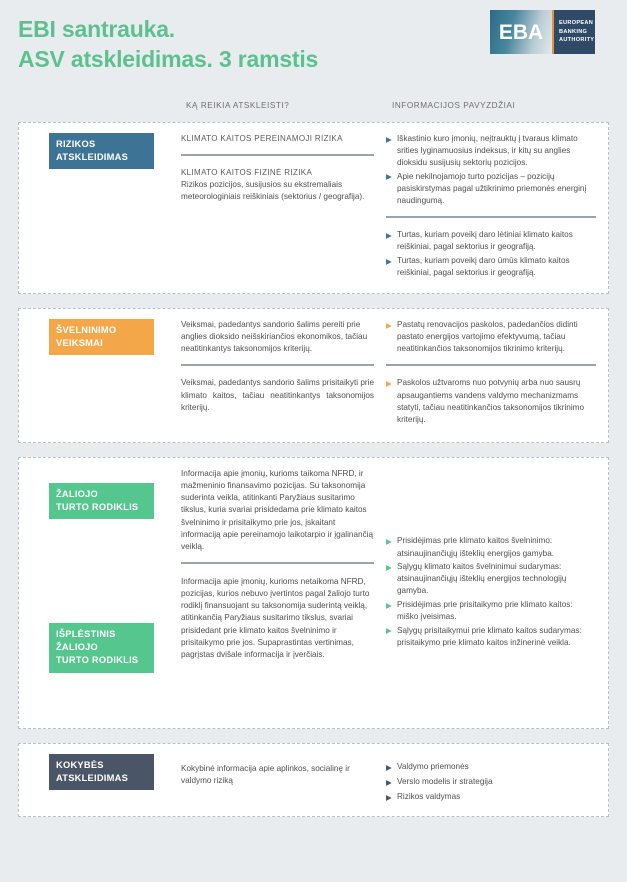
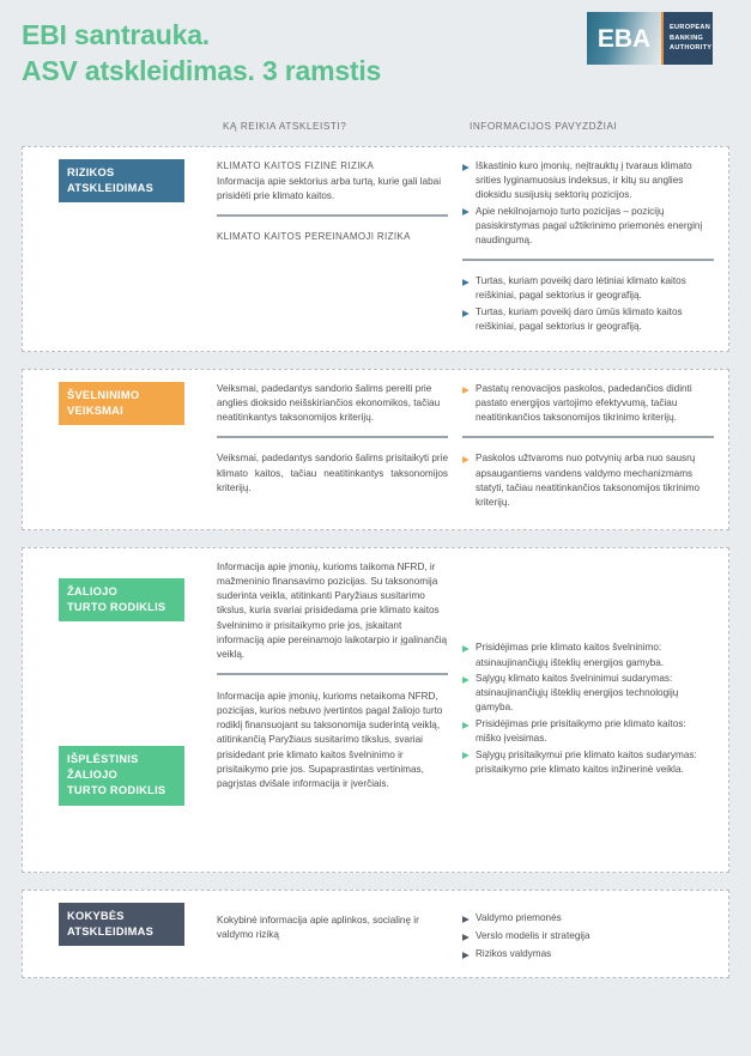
  EBI santrauka.
  ASV atskleidimas. 3 ramstis
  EBA
  KĄ REIKIA ATSKLEISTI?
  INFORMACIJOS PAVYZDŽIAI
  RIZIKOS
  ATSKLEIDIMAS
- KLIMATO KAITOS PEREINAMOJI RIZIKA
+ KLIMATO KAITOS FIZINĖ RIZIKA
+ Informacija apie sektorius arba turtą, kurie gali labai prisidėti prie klimato kaitos.
- KLIMATO KAITOS FIZINĖ RIZIKA
+ KLIMATO KAITOS PEREINAMOJI RIZIKA
- Rizikos pozicijos, susijusios su ekstremaliais meteorologiniais reiškiniais (sektorius / geografija).
  ▶
  Iškastinio kuro įmonių, neįtrauktų į tvaraus klimato srities lyginamuosius indeksus, ir kitų su anglies dioksidu susijusių sektorių pozicijos.
  ▶
  Apie nekilnojamojo turto pozicijas – pozicijų pasiskirstymas pagal užtikrinimo priemonės energinį naudingumą.
  ▶
  Turtas, kuriam poveikį daro lėtiniai klimato kaitos reiškiniai, pagal sektorius ir geografiją.
  ▶
  Turtas, kuriam poveikį daro ūmūs klimato kaitos reiškiniai, pagal sektorius ir geografiją.
  ŠVELNINIMO
  VEIKSMAI
  Veiksmai, padedantys sandorio šalims pereiti prie anglies dioksido neišskiriančios ekonomikos, tačiau neatitinkantys taksonomijos kriterijų.
  Veiksmai, padedantys sandorio šalims prisitaikyti prie klimato kaitos, tačiau neatitinkantys taksonomijos kriterijų.
  ▶
  Pastatų renovacijos paskolos, padedančios didinti pastato energijos vartojimo efektyvumą, tačiau neatitinkančios taksonomijos tikrinimo kriterijų.
  ▶
  Paskolos užtvaroms nuo potvynių arba nuo sausrų apsaugantiems vandens valdymo mechanizmams statyti, tačiau neatitinkančios taksonomijos tikrinimo kriterijų.
  ŽALIOJO
  TURTO RODIKLIS
  IŠPLĖSTINIS
  ŽALIOJO
  TURTO RODIKLIS
  Informacija apie įmonių, kurioms taikoma NFRD, ir mažmeninio finansavimo pozicijas. Su taksonomija suderinta veikla, atitinkanti Paryžiaus susitarimo tikslus, kuria svariai prisidedama prie klimato kaitos švelninimo ir prisitaikymo prie jos, įskaitant informaciją apie pereinamojo laikotarpio ir įgalinančią veiklą.
  Informacija apie įmonių, kurioms netaikoma NFRD, pozicijas, kurios nebuvo įvertintos pagal žaliojo turto rodiklį finansuojant su taksonomija suderintą veiklą, atitinkančią Paryžiaus susitarimo tikslus, svariai prisidedant prie klimato kaitos švelninimo ir prisitaikymo prie jos. Supaprastintas vertinimas, pagrįstas dvišale informacija ir įverčiais.
  ▶
  Prisidėjimas prie klimato kaitos švelninimo: atsinaujinančiųjų išteklių energijos gamyba.
  ▶
  Sąlygų klimato kaitos švelninimui sudarymas: atsinaujinančiųjų išteklių energijos technologijų gamyba.
  ▶
  Prisidėjimas prie prisitaikymo prie klimato kaitos: miško įveisimas.
  ▶
  Sąlygų prisitaikymui prie klimato kaitos sudarymas: prisitaikymo prie klimato kaitos inžinerinė veikla.
  KOKYBĖS
  ATSKLEIDIMAS
  Kokybinė informacija apie aplinkos, socialinę ir valdymo riziką
  ▶
  Valdymo priemonės
  ▶
  Verslo modelis ir strategija
  ▶
  Rizikos valdymas
